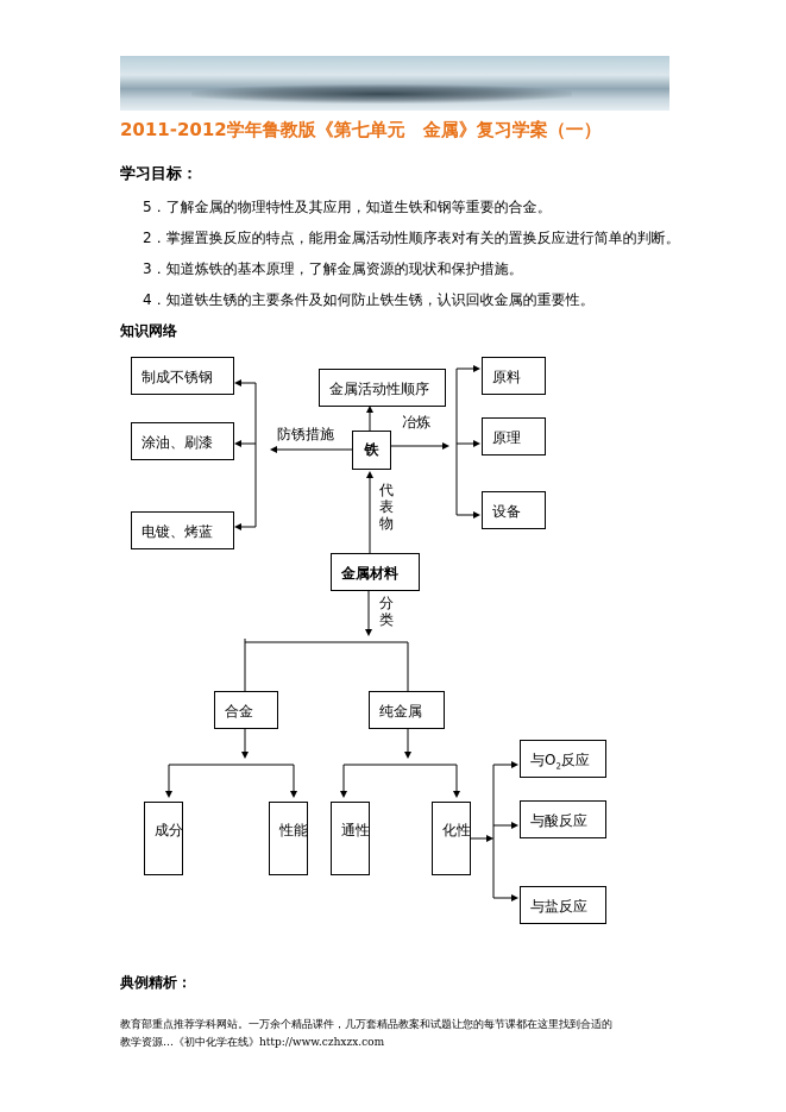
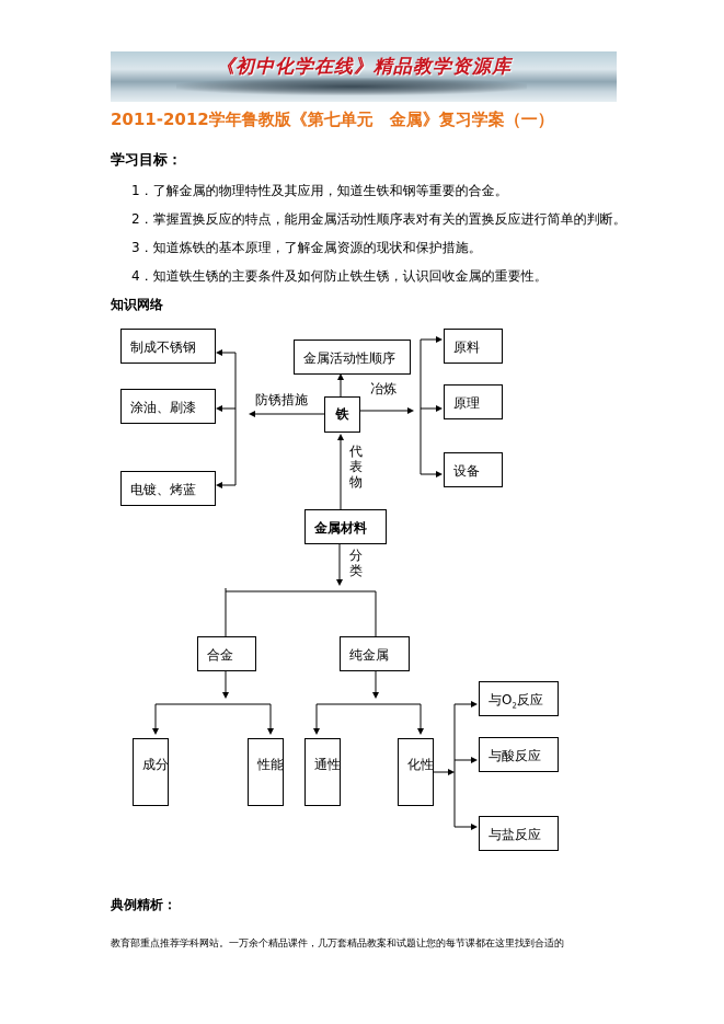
+ 《初中化学在线》精品教学资源库
  2011-2012学年鲁教版《第七单元 金属》复习学案（一）
  学习目标：
- 5．了解金属的物理特性及其应用，知道生铁和钢等重要的合金。
+ 1．了解金属的物理特性及其应用，知道生铁和钢等重要的合金。
  2．掌握置换反应的特点，能用金属活动性顺序表对有关的置换反应进行简单的判断。
  3．知道炼铁的基本原理，了解金属资源的现状和保护措施。
  4．知道铁生锈的主要条件及如何防止铁生锈，认识回收金属的重要性。
  知识网络
  制成不锈钢
  涂油、刷漆
  电镀、烤蓝
  防锈措施
  冶炼
  金属活动性顺序
  铁
  原料
  原理
  设备
  代表物
  金属材料
  分类
  合金
  纯金属
  成分
  性能
  通性
  化性
  与O2反应
  与酸反应
  与盐反应
  典例精析：
  教育部重点推荐学科网站。一万余个精品课件，几万套精品教案和试题让您的每节课都在这里找到合适的
- 教学资源…《初中化学在线》http://www.czhxzx.com
